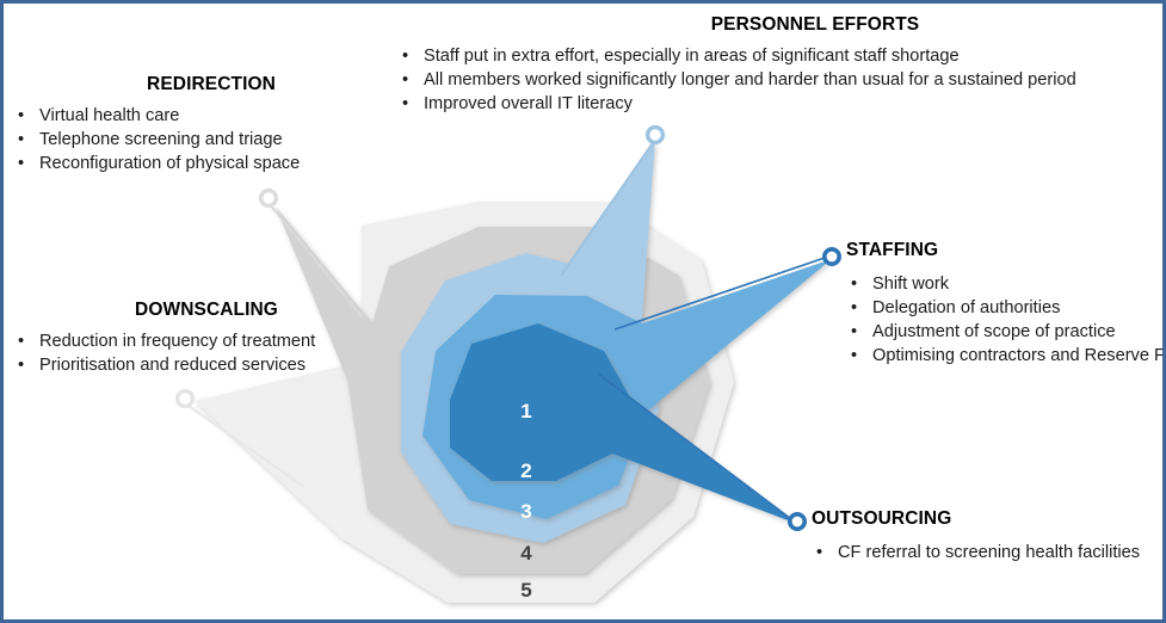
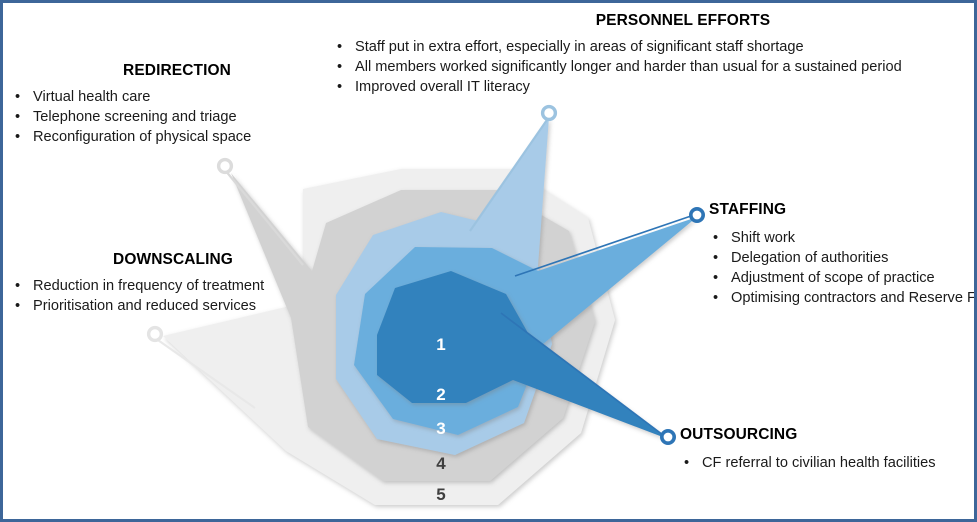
  1
  2
  3
  4
  5
  PERSONNEL EFFORTS
  •
  Staff put in extra effort, especially in areas of significant staff shortage
  •
  All members worked significantly longer and harder than usual for a sustained period
  •
  Improved overall IT literacy
  REDIRECTION
  •
  Virtual health care
  •
  Telephone screening and triage
  •
  Reconfiguration of physical space
  DOWNSCALING
  •
  Reduction in frequency of treatment
  •
  Prioritisation and reduced services
  STAFFING
  •
  Shift work
  •
  Delegation of authorities
  •
  Adjustment of scope of practice
  •
  Optimising contractors and Reserve F
  OUTSOURCING
  •
- CF referral to screening health facilities
+ CF referral to civilian health facilities
